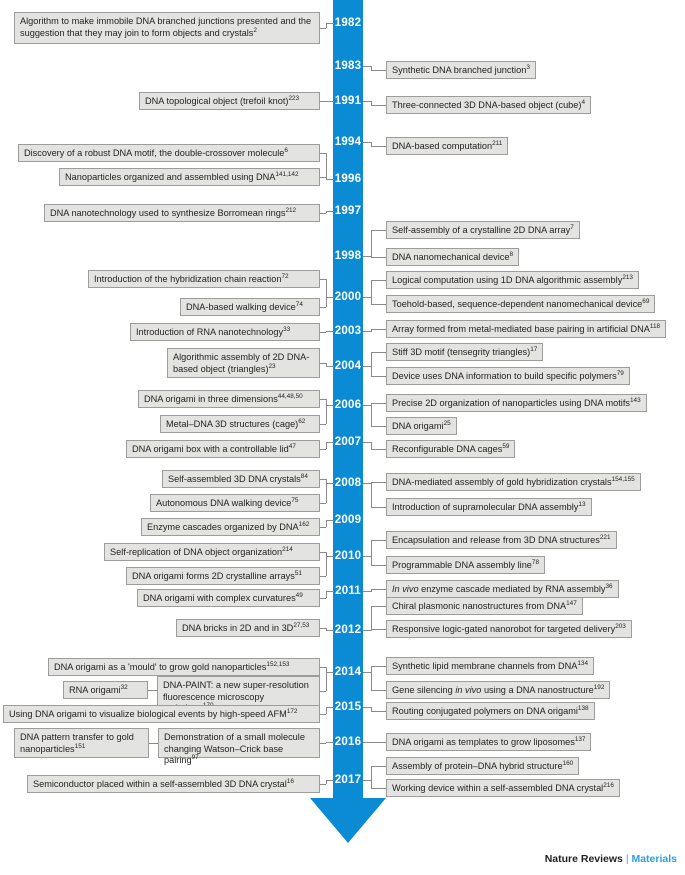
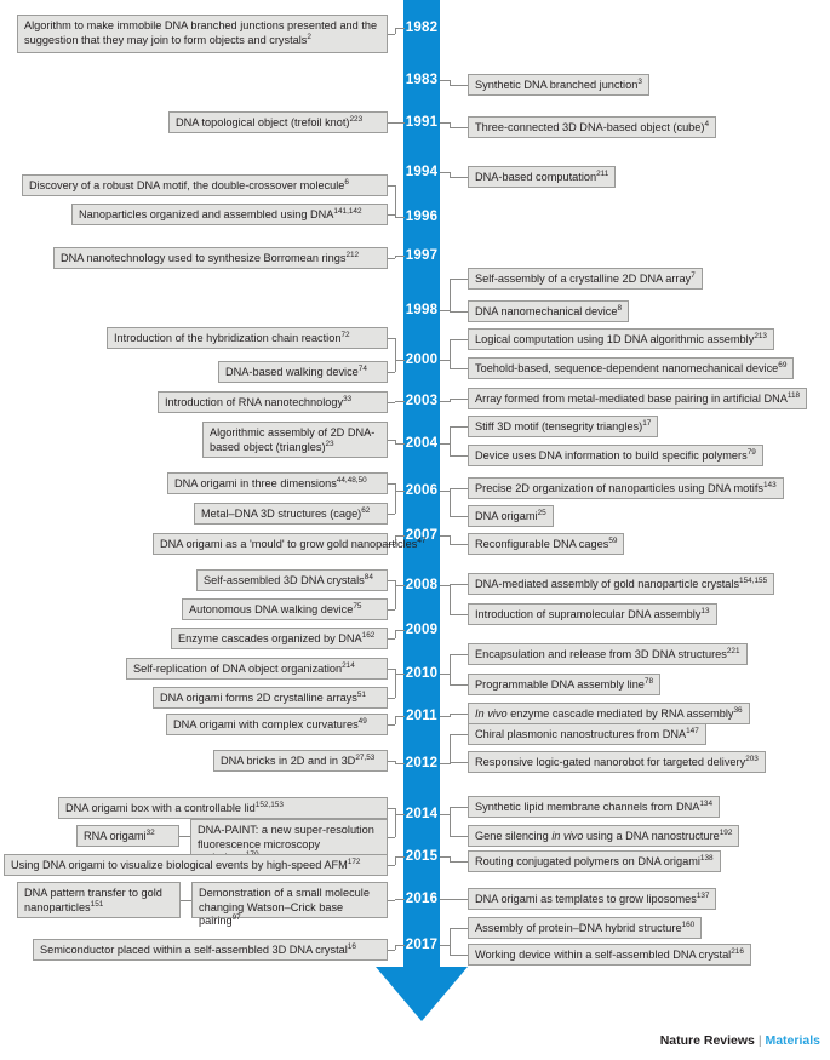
  1982
  1983
  1991
  1994
  1996
  1997
  1998
  2000
  2003
  2004
  2006
  2007
  2008
  2009
  2010
  2011
  2012
  2014
  2015
  2016
  2017
  Algorithm to make immobile DNA branched junctions presented and the suggestion that they may join to form objects and crystals
  DNA topological object (trefoil knot)
  Discovery of a robust DNA motif, the double-crossover molecule
  Nanoparticles organized and assembled using DNA
  DNA nanotechnology used to synthesize Borromean rings
  Introduction of the hybridization chain reaction
  DNA-based walking device
  Introduction of RNA nanotechnology
  Algorithmic assembly of 2D DNA-based object (triangles)
  DNA origami in three dimensions
  Metal–DNA 3D structures (cage)
- DNA origami box with a controllable lid
+ DNA origami as a 'mould' to grow gold nanoparticles
  Self-assembled 3D DNA crystals
  Autonomous DNA walking device
  Enzyme cascades organized by DNA
  Self-replication of DNA object organization
  DNA origami forms 2D crystalline arrays
  DNA origami with complex curvatures
  DNA bricks in 2D and in 3D
- DNA origami as a 'mould' to grow gold nanoparticles
+ DNA origami box with a controllable lid
  RNA origami
  DNA-PAINT: a new super-resolution fluorescence microscopy
  Using DNA origami to visualize biological events by high-speed AFM
  DNA pattern transfer to gold nanoparticles
  Demonstration of a small molecule changing Watson–Crick base pairing
  Semiconductor placed within a self-assembled 3D DNA crystal
  Synthetic DNA branched junction
  Three-connected 3D DNA-based object (cube)
  DNA-based computation
  Self-assembly of a crystalline 2D DNA array
  DNA nanomechanical device
  Logical computation using 1D DNA algorithmic assembly
  Toehold-based, sequence-dependent nanomechanical device
  Array formed from metal-mediated base pairing in artificial DNA
  Stiff 3D motif (tensegrity triangles)
  Device uses DNA information to build specific polymers
  Precise 2D organization of nanoparticles using DNA motifs
  DNA origami
  Reconfigurable DNA cages
- DNA-mediated assembly of gold hybridization crystals
+ DNA-mediated assembly of gold nanoparticle crystals
  Introduction of supramolecular DNA assembly
  Encapsulation and release from 3D DNA structures
  Programmable DNA assembly line
  In vivo enzyme cascade mediated by RNA assembly
  Chiral plasmonic nanostructures from DNA
  Responsive logic-gated nanorobot for targeted delivery
  Synthetic lipid membrane channels from DNA
  Gene silencing in vivo using a DNA nanostructure
  Routing conjugated polymers on DNA origami
  DNA origami as templates to grow liposomes
  Assembly of protein–DNA hybrid structure
  Working device within a self-assembled DNA crystal
  Nature Reviews | Materials
